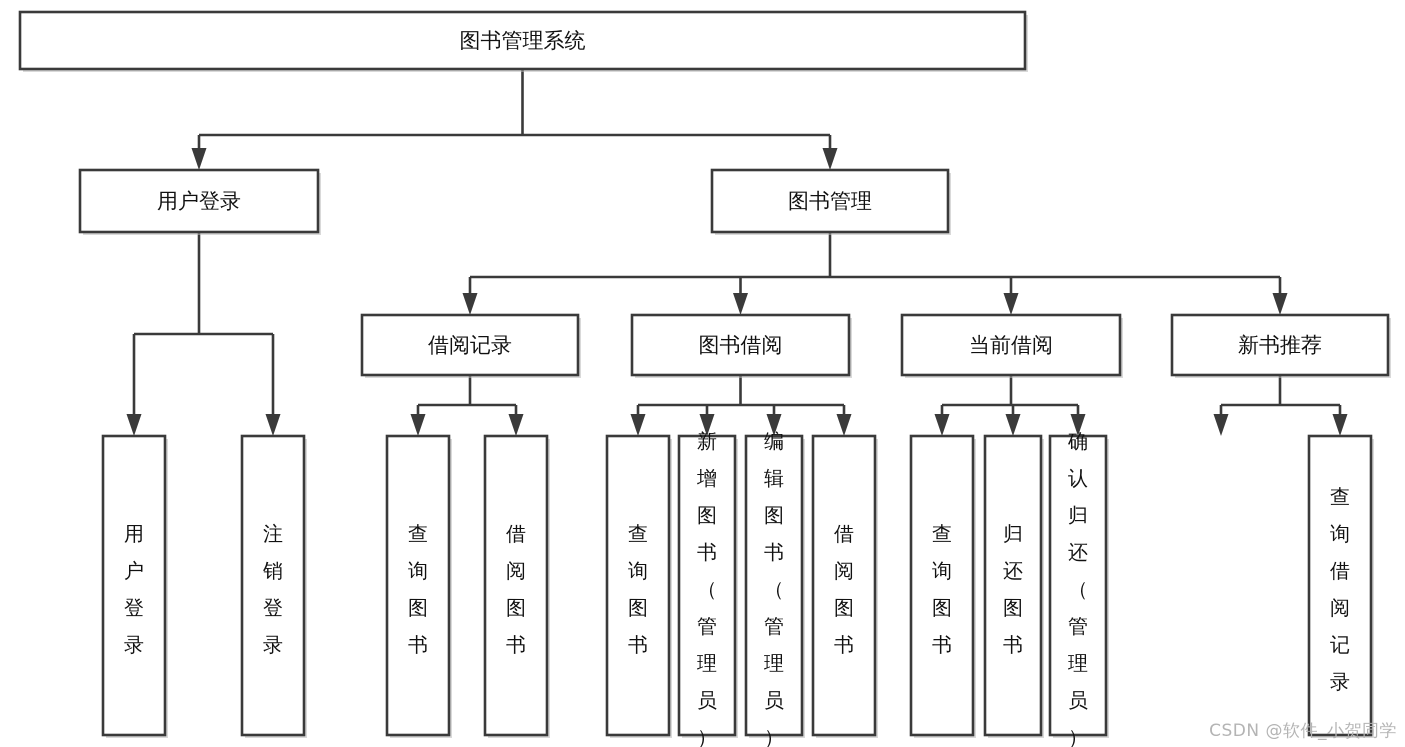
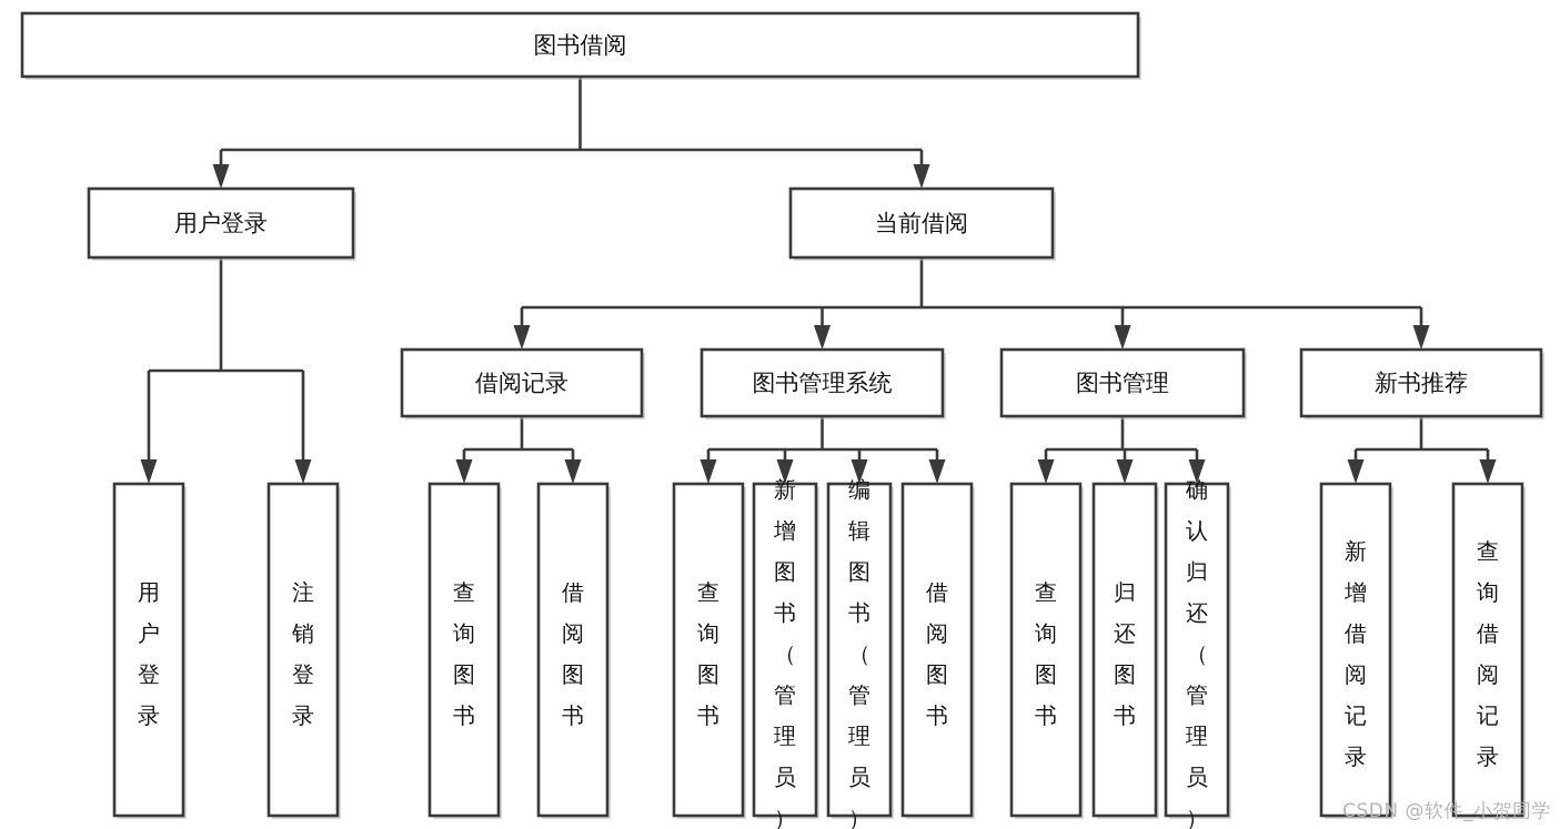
- 图书管理系统
+ 图书借阅
  用户登录
- 图书管理
+ 当前借阅
  借阅记录
- 图书借阅
+ 图书管理系统
- 当前借阅
+ 图书管理
  新书推荐
  用户登录
  注销登录
  查询图书
  借阅图书
  查询图书
  新增图书（管理员）
  编辑图书（管理员）
  借阅图书
  查询图书
  归还图书
  确认归还（管理员）
+ 新增借阅记录
  查询借阅记录
  CSDN @软件_小贺同学
